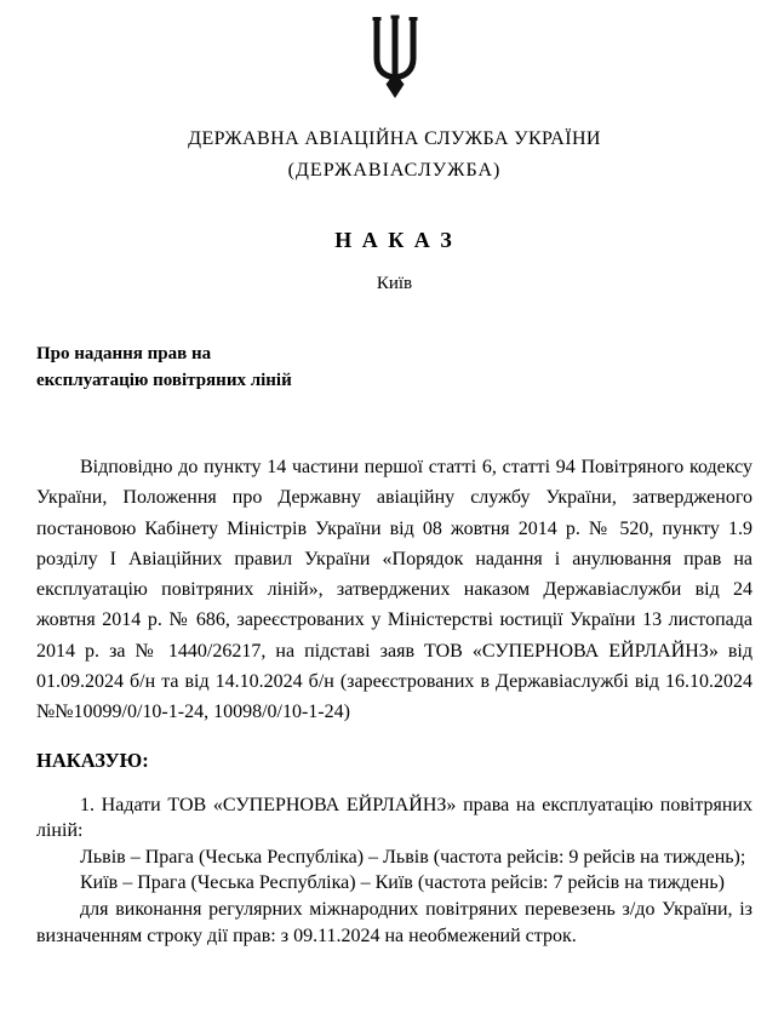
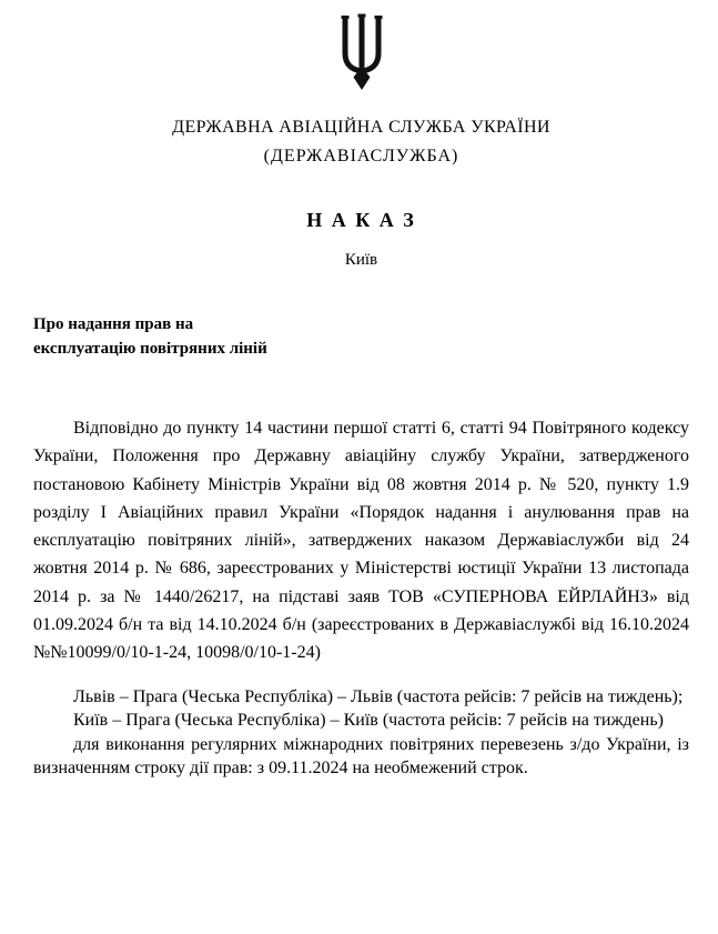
  ДЕРЖАВНА АВІАЦІЙНА СЛУЖБА УКРАЇНИ
  (ДЕРЖАВІАСЛУЖБА)
  Н А К А З
  Київ
  Про надання прав на
  експлуатацію повітряних ліній
  Відповідно до пункту 14 частини першої статті 6, статті 94 Повітряного кодексу України, Положення про Державну авіаційну службу України, затвердженого постановою Кабінету Міністрів України від 08 жовтня 2014 р. № 520, пункту 1.9 розділу І Авіаційних правил України «Порядок надання і анулювання прав на експлуатацію повітряних ліній», затверджених наказом Державіаслужби від 24 жовтня 2014 р. № 686, зареєстрованих у Міністерстві юстиції України 13 листопада 2014 р. за № 1440/26217, на підставі заяв ТОВ «СУПЕРНОВА ЕЙРЛАЙНЗ» від 01.09.2024 б/н та від 14.10.2024 б/н (зареєстрованих в Державіаслужбі від 16.10.2024 №№10099/0/10-1-24, 10098/0/10-1-24)
- НАКАЗУЮ:
- 1. Надати ТОВ «СУПЕРНОВА ЕЙРЛАЙНЗ» права на експлуатацію повітряних ліній:
- Львів – Прага (Чеська Республіка) – Львів (частота рейсів: 9 рейсів на тиждень);
+ Львів – Прага (Чеська Республіка) – Львів (частота рейсів: 7 рейсів на тиждень);
  Київ – Прага (Чеська Республіка) – Київ (частота рейсів: 7 рейсів на тиждень)
  для виконання регулярних міжнародних повітряних перевезень з/до України, із визначенням строку дії прав: з 09.11.2024 на необмежений строк.
